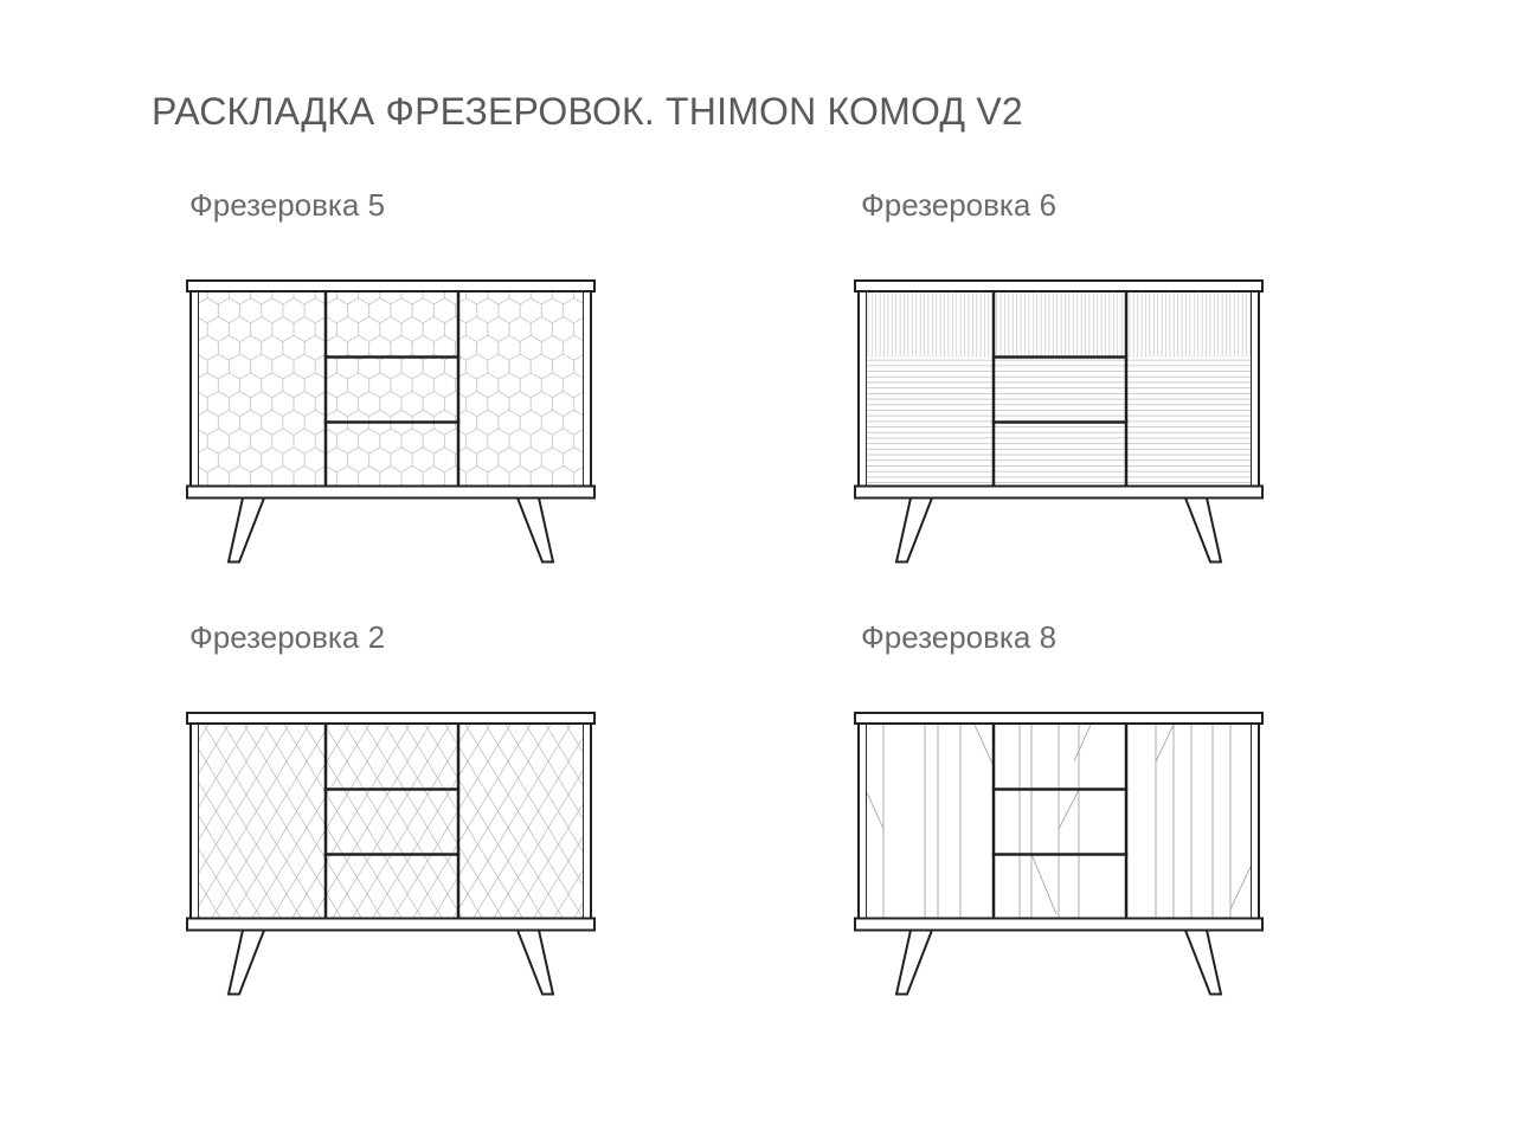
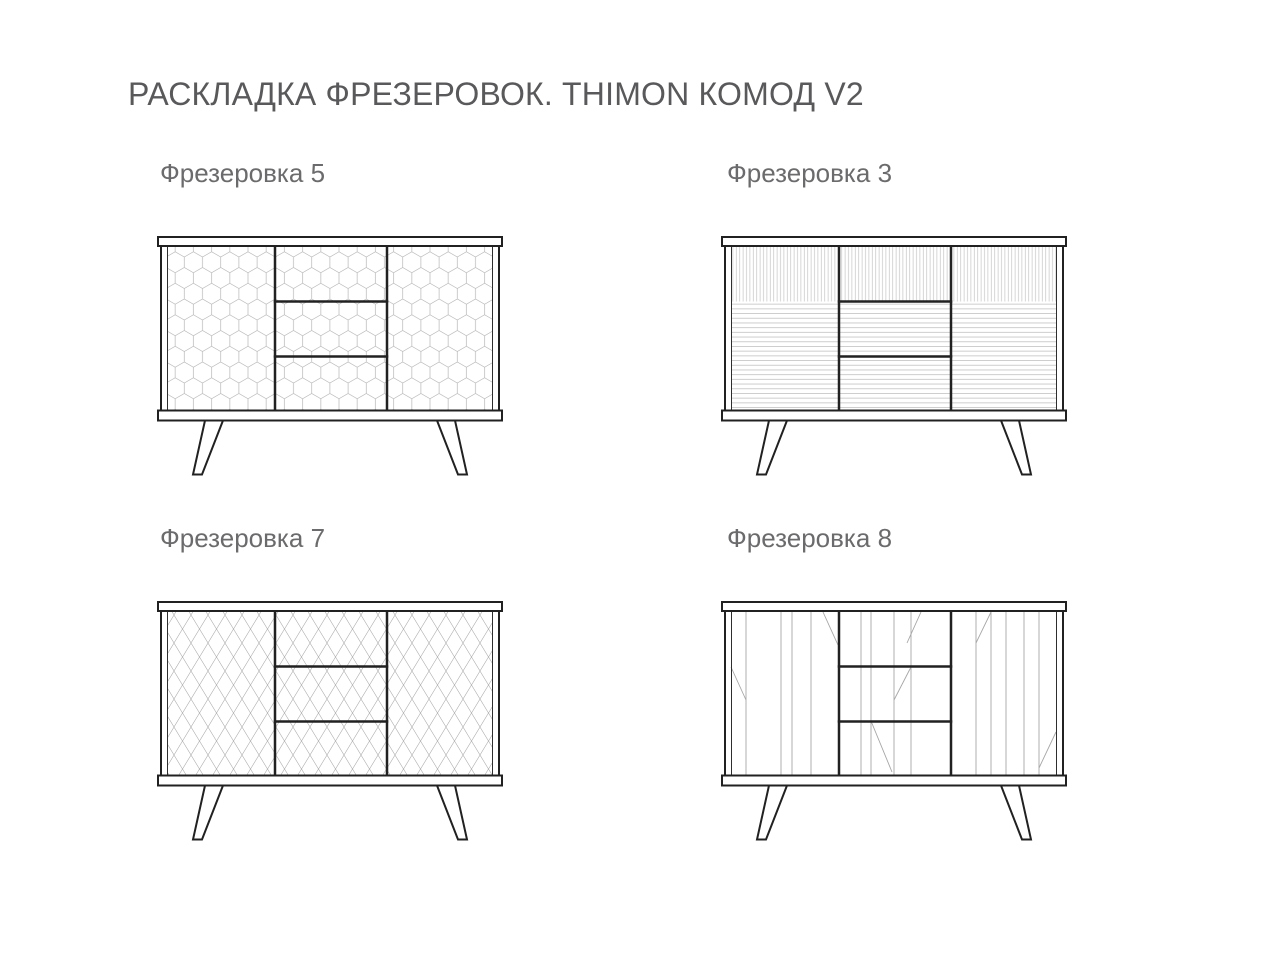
  РАСКЛАДКА ФРЕЗЕРОВОК. THIMON КОМОД V2
  Фрезеровка 5
- Фрезеровка 6
+ Фрезеровка 3
- Фрезеровка 2
+ Фрезеровка 7
  Фрезеровка 8
